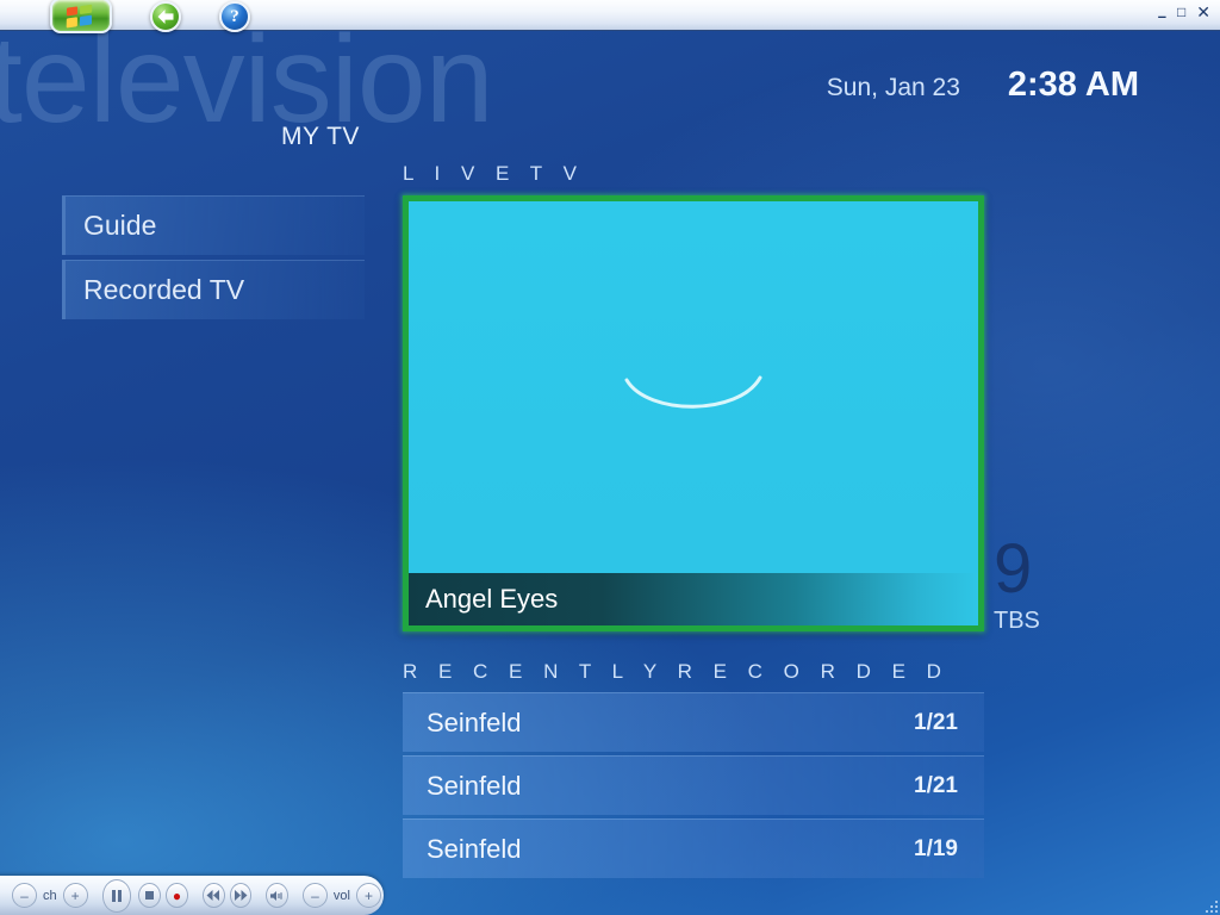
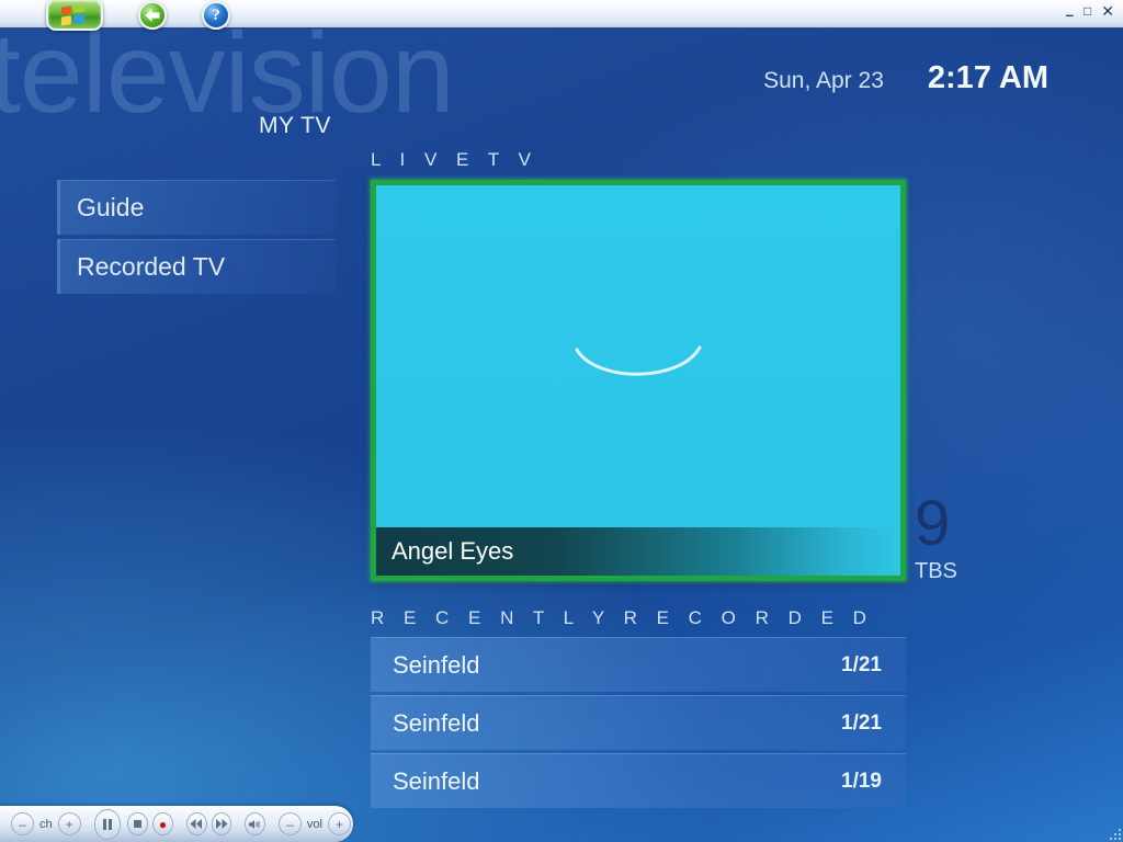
  television
  –
  □
  ✕
  ?
- Sun, Jan 23
+ Sun, Apr 23
- 2:38 AM
+ 2:17 AM
  MY TV
  Guide
  Recorded TV
  L I V E T V
  Angel Eyes
  9
  TBS
  R E C E N T L Y R E C O R D E D
  Seinfeld
  1/21
  Seinfeld
  1/21
  Seinfeld
  1/19
  –
  ch
  +
  ●
  –
  vol
  +
